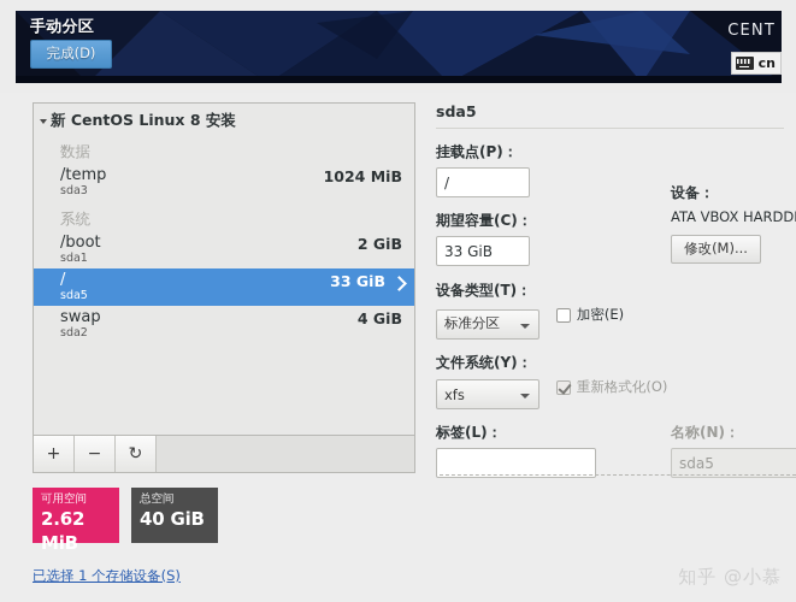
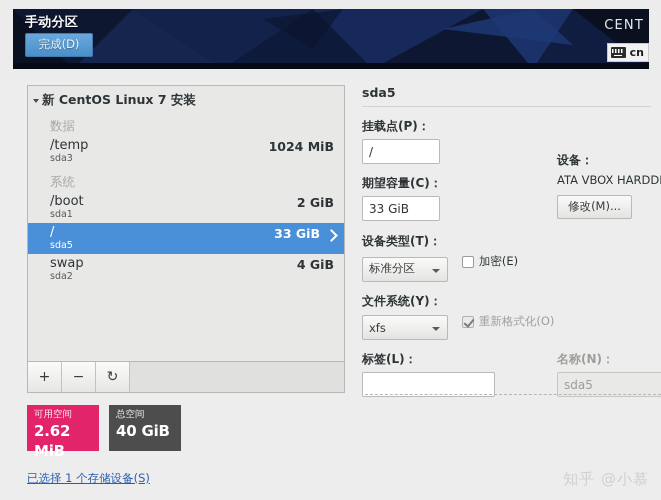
  手动分区
  完成(D)
  CENT
  cn
- 新 CentOS Linux 8 安装
+ 新 CentOS Linux 7 安装
  数据
  /temp
  sda3
  1024 MiB
  系统
  /boot
  sda1
  2 GiB
  /
  sda5
  33 GiB
  swap
  sda2
  4 GiB
  +
  −
  ↻
  可用空间
  2.62 MiB
  总空间
  40 GiB
  已选择 1 个存储设备(S)
  sda5
  挂载点(P)：
  /
  期望容量(C)：
  33 GiB
  设备：
  ATA VBOX HARDD
  修改(M)...
  设备类型(T)：
  标准分区
  加密(E)
  文件系统(Y)：
  xfs
  重新格式化(O)
  标签(L)：
  名称(N)：
  sda5
  知乎 @小慕
